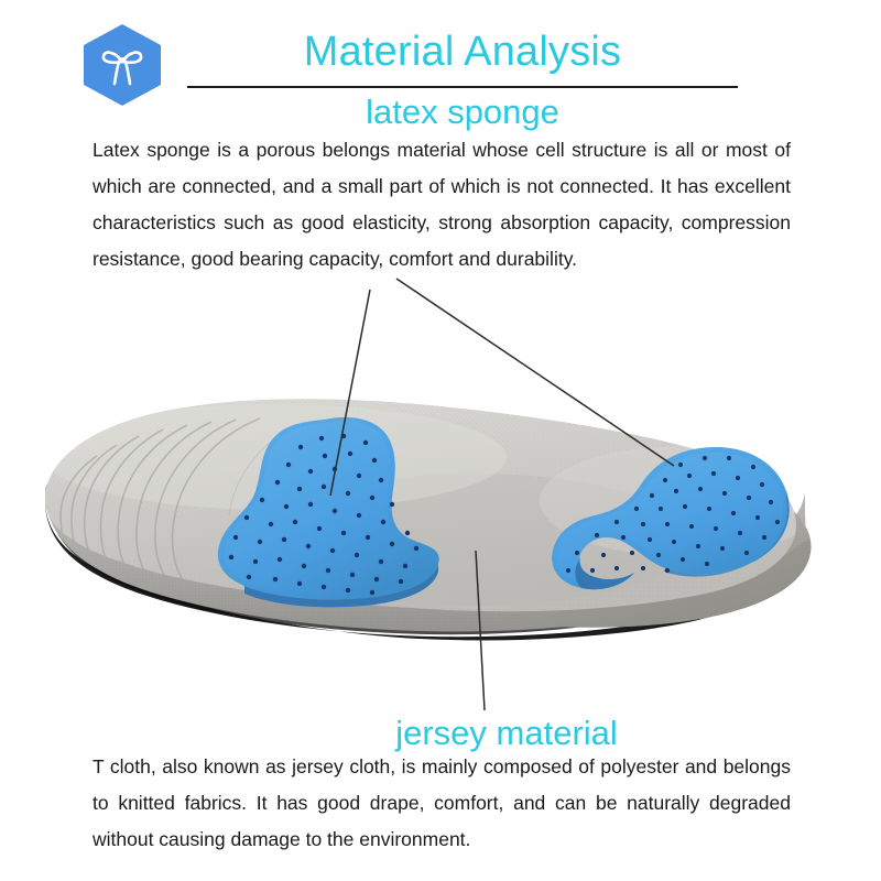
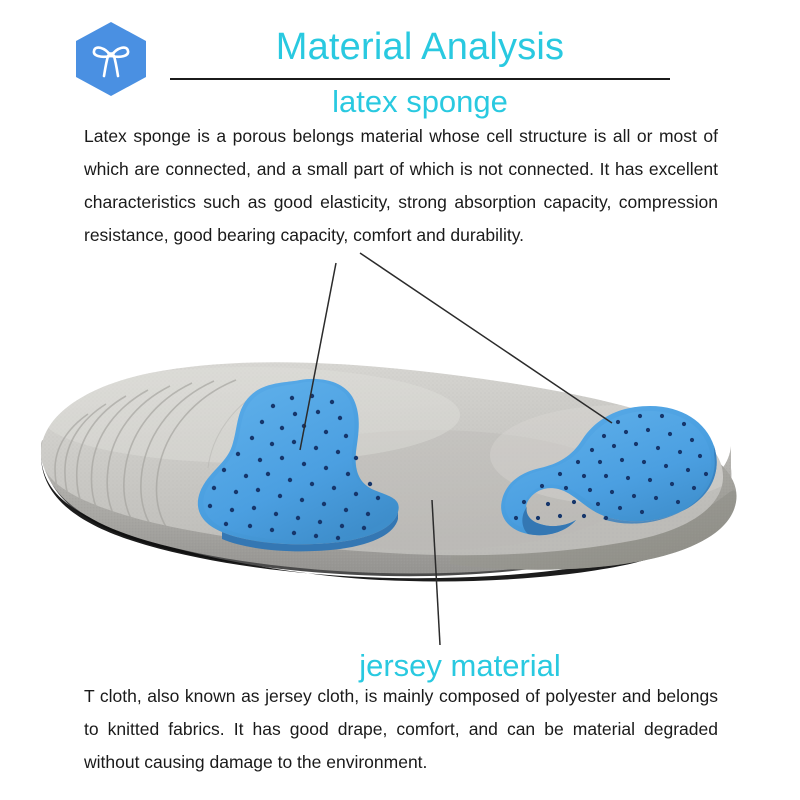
  Material Analysis
  latex sponge
  Latex sponge is a porous belongs material whose cell structure is all or most of which are connected, and a small part of which is not connected. It has excellent characteristics such as good elasticity, strong absorption capacity, compression resistance, good bearing capacity, comfort and durability.
  jersey material
- T cloth, also known as jersey cloth, is mainly composed of polyester and belongs to knitted fabrics. It has good drape, comfort, and can be naturally degraded without causing damage to the environment.
+ T cloth, also known as jersey cloth, is mainly composed of polyester and belongs to knitted fabrics. It has good drape, comfort, and can be material degraded without causing damage to the environment.
